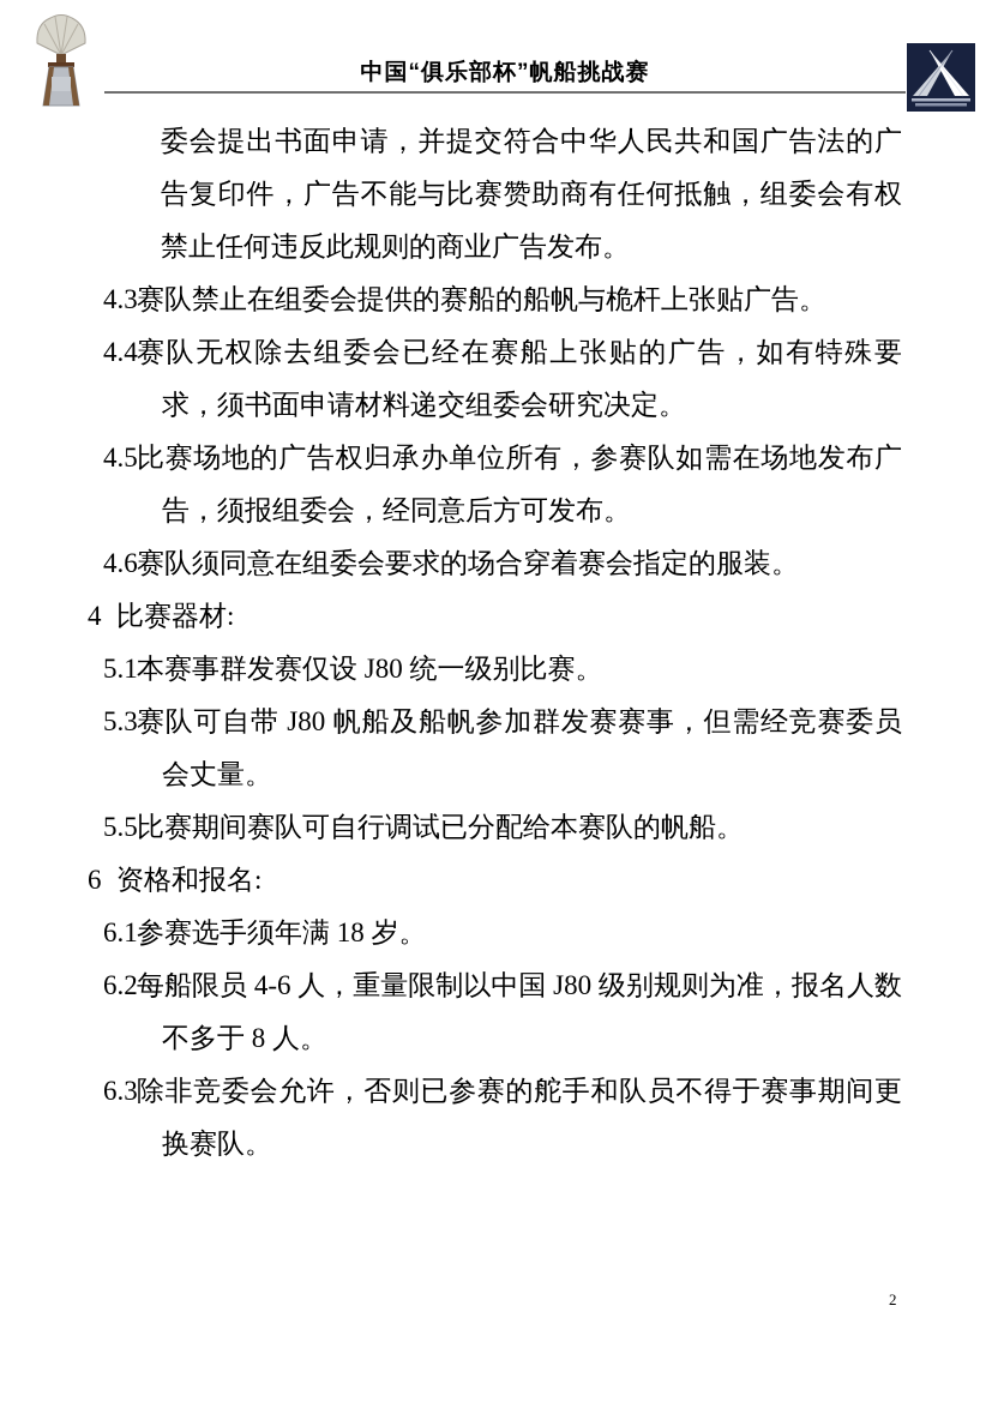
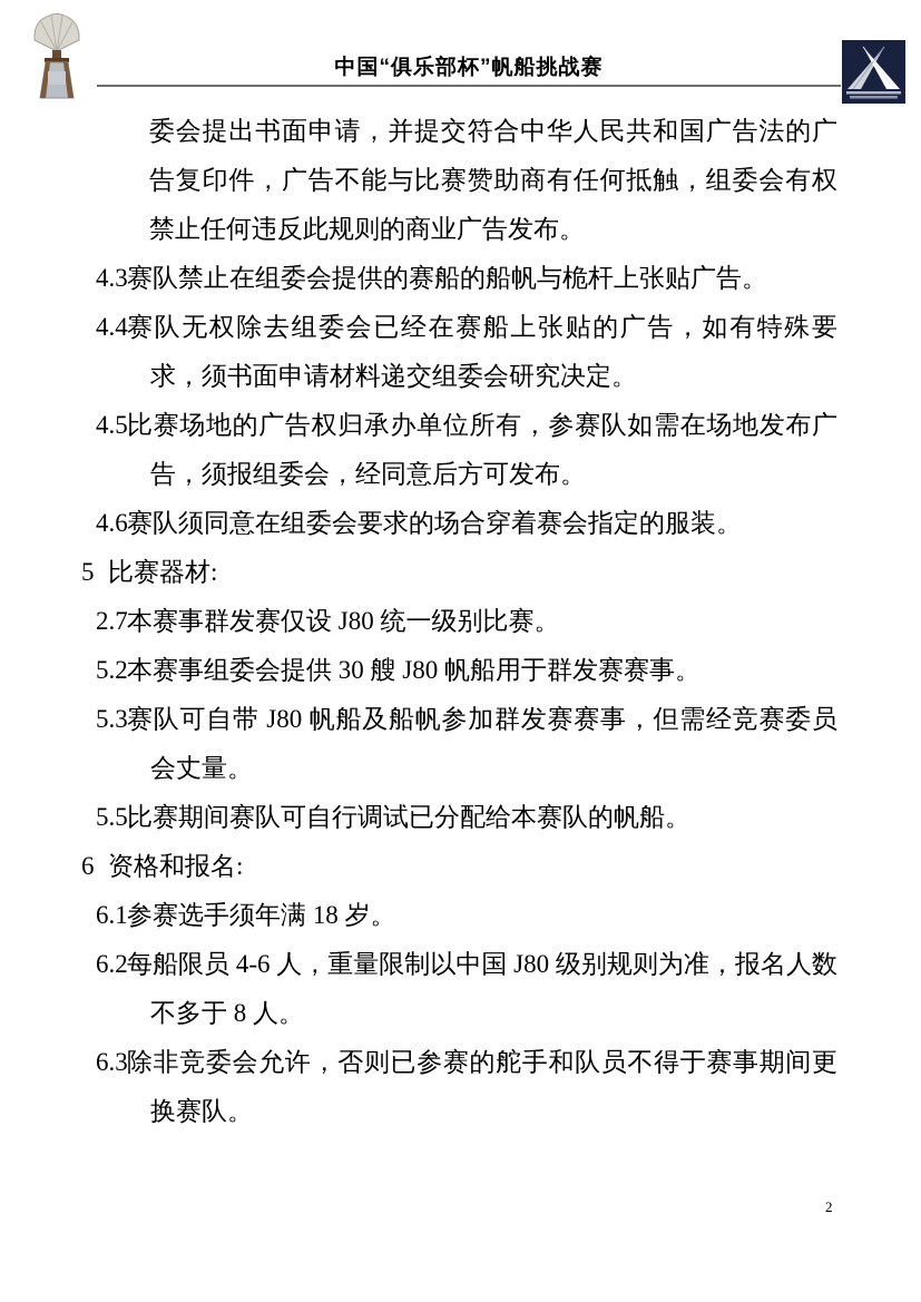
  中国“俱乐部杯”帆船挑战赛
  委会提出书面申请，并提交符合中华人民共和国广告法的广告复印件，广告不能与比赛赞助商有任何抵触，组委会有权禁止任何违反此规则的商业广告发布。
  4.3
  赛队禁止在组委会提供的赛船的船帆与桅杆上张贴广告。
  4.4
  赛队无权除去组委会已经在赛船上张贴的广告，如有特殊要求，须书面申请材料递交组委会研究决定。
  4.5
  比赛场地的广告权归承办单位所有，参赛队如需在场地发布广告，须报组委会，经同意后方可发布。
  4.6
  赛队须同意在组委会要求的场合穿着赛会指定的服装。
- 4
+ 5
  比赛器材:
- 5.1
+ 2.7
  本赛事群发赛仅设 J80 统一级别比赛。
+ 5.2
+ 本赛事组委会提供 30 艘 J80 帆船用于群发赛赛事。
  5.3
  赛队可自带 J80 帆船及船帆参加群发赛赛事，但需经竞赛委员会丈量。
  5.5
  比赛期间赛队可自行调试已分配给本赛队的帆船。
  6
  资格和报名:
  6.1
  参赛选手须年满 18 岁。
  6.2
  每船限员 4-6 人，重量限制以中国 J80 级别规则为准，报名人数不多于 8 人。
  6.3
  除非竞委会允许，否则已参赛的舵手和队员不得于赛事期间更换赛队。
  2
